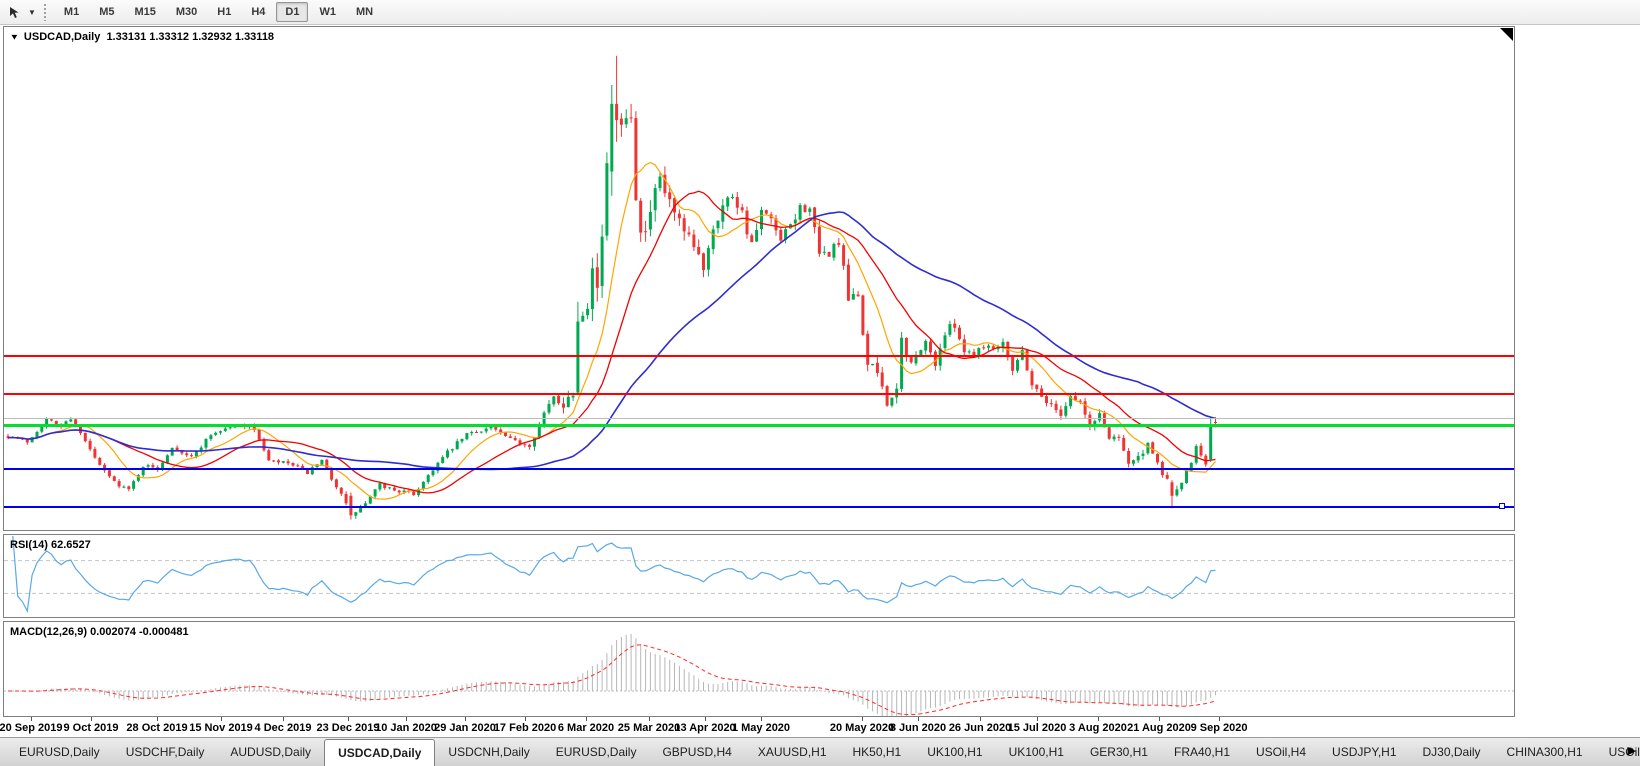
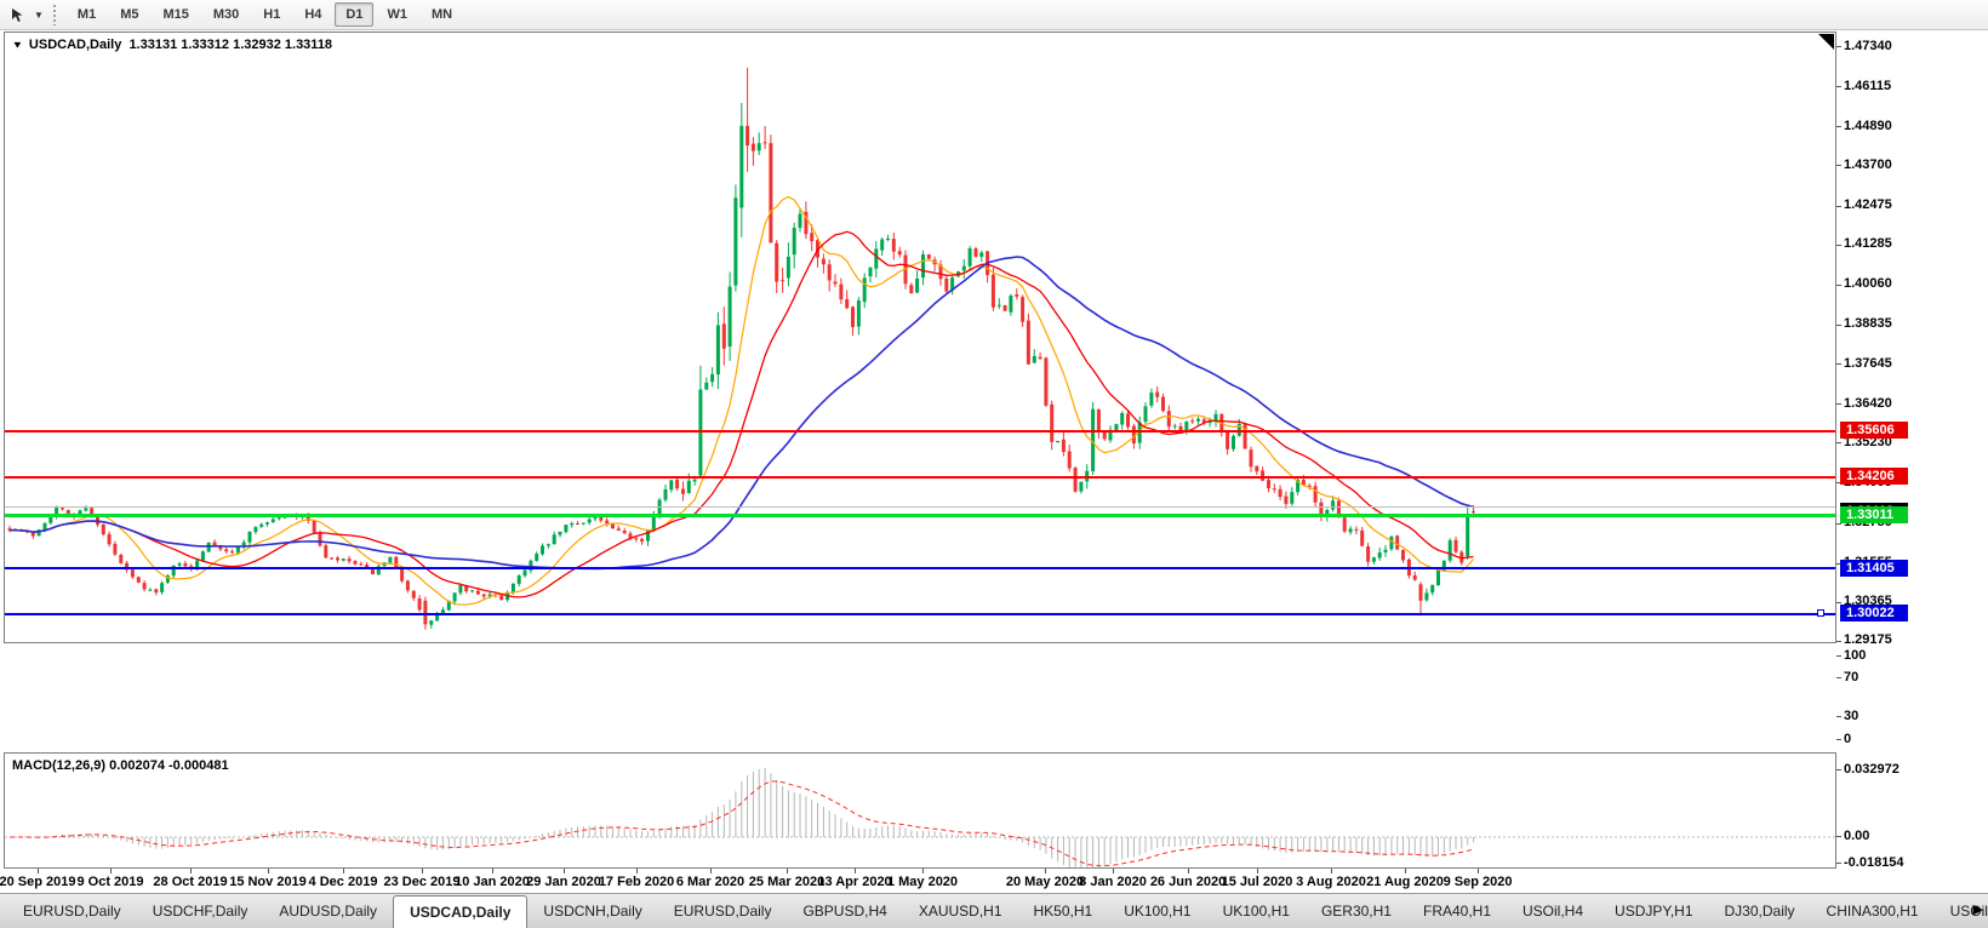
  ▼
  M1
  M5
  M15
  M30
  H1
  H4
  D1
  W1
  MN
  ▼ USDCAD,Daily 1.33131 1.33312 1.32932 1.33118
- RSI(14) 62.6527
  MACD(12,26,9) 0.002074 -0.000481
+ 1.47340
+ 1.46115
+ 1.44890
+ 1.43700
+ 1.42475
+ 1.41285
+ 1.40060
+ 1.38835
+ 1.37645
+ 1.36420
+ 1.35230
+ 1.30365
+ 1.29175
+ 1.35606
+ 1.34206
+ 1.33011
+ 1.31405
+ 1.30022
+ 100
+ 70
+ 30
+ 0
+ 0.032972
+ 0.00
+ -0.018154
  20 Sep 2019
  9 Oct 2019
  28 Oct 2019
  15 Nov 2019
  4 Dec 2019
  23 Dec 2019
  10 Jan 2020
  29 Jan 2020
  17 Feb 2020
  6 Mar 2020
  25 Mar 2020
  13 Apr 2020
  1 May 2020
  20 May 2020
- 8 Jun 2020
+ 8 Jan 2020
  26 Jun 2020
  15 Jul 2020
  3 Aug 2020
  21 Aug 2020
  9 Sep 2020
  EURUSD,Daily
  USDCHF,Daily
  AUDUSD,Daily
  USDCAD,Daily
  USDCNH,Daily
  EURUSD,Daily
  GBPUSD,H4
  XAUUSD,H1
  HK50,H1
  UK100,H1
  UK100,H1
  GER30,H1
  FRA40,H1
  USOil,H4
  USDJPY,H1
  DJ30,Daily
  CHINA300,H1
  ▶
